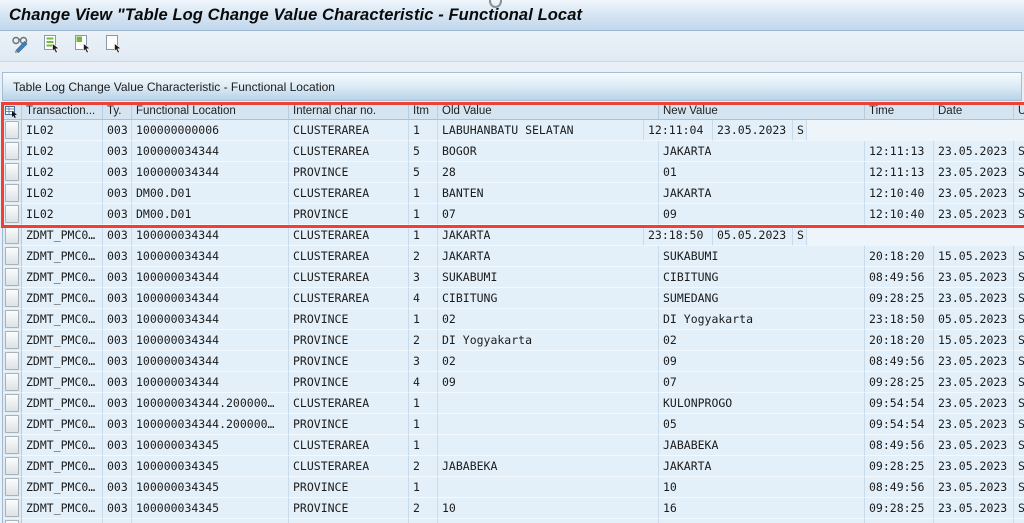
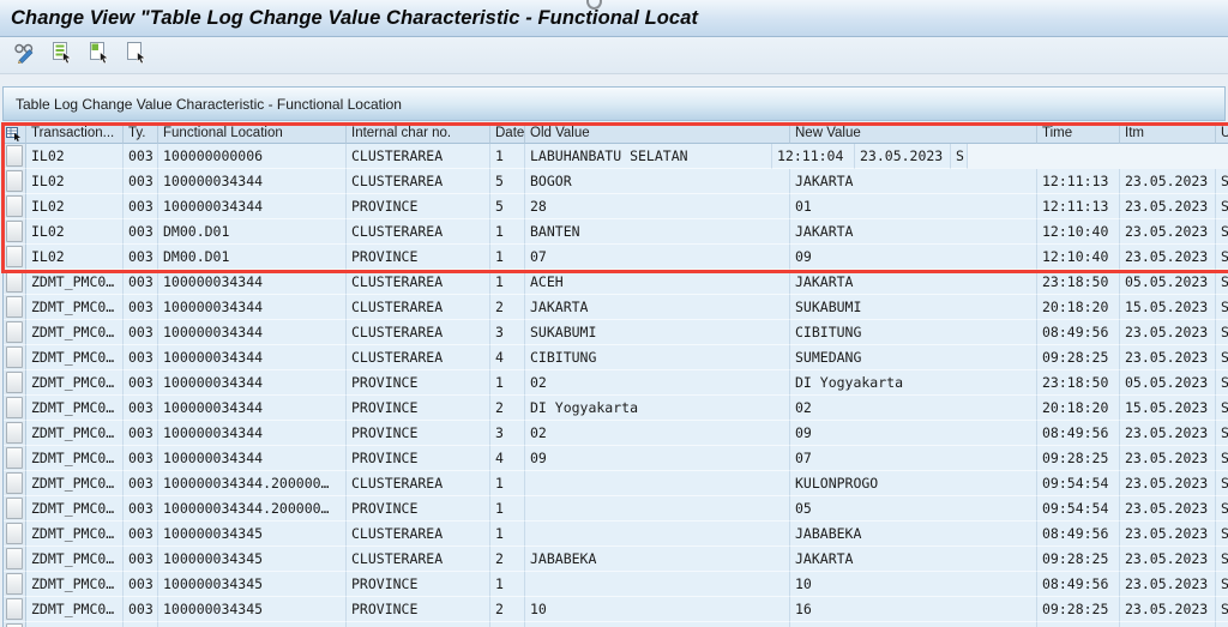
  Change View "Table Log Change Value Characteristic - Functional Locat
  Table Log Change Value Characteristic - Functional Location
  Transaction...
  Ty.
  Functional Location
  Internal char no.
- Itm
+ Date
  Old Value
  New Value
  Time
- Date
+ Itm
  U
  IL02
  003
  100000000006
  CLUSTERAREA
  1
  LABUHANBATU SELATAN
  12:11:04
  23.05.2023
  S
  IL02
  003
  100000034344
  CLUSTERAREA
  5
  BOGOR
  JAKARTA
  12:11:13
  23.05.2023
  S
  IL02
  003
  100000034344
  PROVINCE
  5
  28
  01
  12:11:13
  23.05.2023
  S
  IL02
  003
  DM00.D01
  CLUSTERAREA
  1
  BANTEN
  JAKARTA
  12:10:40
  23.05.2023
  S
  IL02
  003
  DM00.D01
  PROVINCE
  1
  07
  09
  12:10:40
  23.05.2023
  S
  ZDMT_PMC0…
  003
  100000034344
  CLUSTERAREA
  1
+ ACEH
  JAKARTA
  23:18:50
  05.05.2023
  S
  ZDMT_PMC0…
  003
  100000034344
  CLUSTERAREA
  2
  JAKARTA
  SUKABUMI
  20:18:20
  15.05.2023
  S
  ZDMT_PMC0…
  003
  100000034344
  CLUSTERAREA
  3
  SUKABUMI
  CIBITUNG
  08:49:56
  23.05.2023
  S
  ZDMT_PMC0…
  003
  100000034344
  CLUSTERAREA
  4
  CIBITUNG
  SUMEDANG
  09:28:25
  23.05.2023
  S
  ZDMT_PMC0…
  003
  100000034344
  PROVINCE
  1
  02
  DI Yogyakarta
  23:18:50
  05.05.2023
  S
  ZDMT_PMC0…
  003
  100000034344
  PROVINCE
  2
  DI Yogyakarta
  02
  20:18:20
  15.05.2023
  S
  ZDMT_PMC0…
  003
  100000034344
  PROVINCE
  3
  02
  09
  08:49:56
  23.05.2023
  S
  ZDMT_PMC0…
  003
  100000034344
  PROVINCE
  4
  09
  07
  09:28:25
  23.05.2023
  S
  ZDMT_PMC0…
  003
  100000034344.200000…
  CLUSTERAREA
  1
  KULONPROGO
  09:54:54
  23.05.2023
  S
  ZDMT_PMC0…
  003
  100000034344.200000…
  PROVINCE
  1
  05
  09:54:54
  23.05.2023
  S
  ZDMT_PMC0…
  003
  100000034345
  CLUSTERAREA
  1
  JABABEKA
  08:49:56
  23.05.2023
  S
  ZDMT_PMC0…
  003
  100000034345
  CLUSTERAREA
  2
  JABABEKA
  JAKARTA
  09:28:25
  23.05.2023
  S
  ZDMT_PMC0…
  003
  100000034345
  PROVINCE
  1
  10
  08:49:56
  23.05.2023
  S
  ZDMT_PMC0…
  003
  100000034345
  PROVINCE
  2
  10
  16
  09:28:25
  23.05.2023
  S
